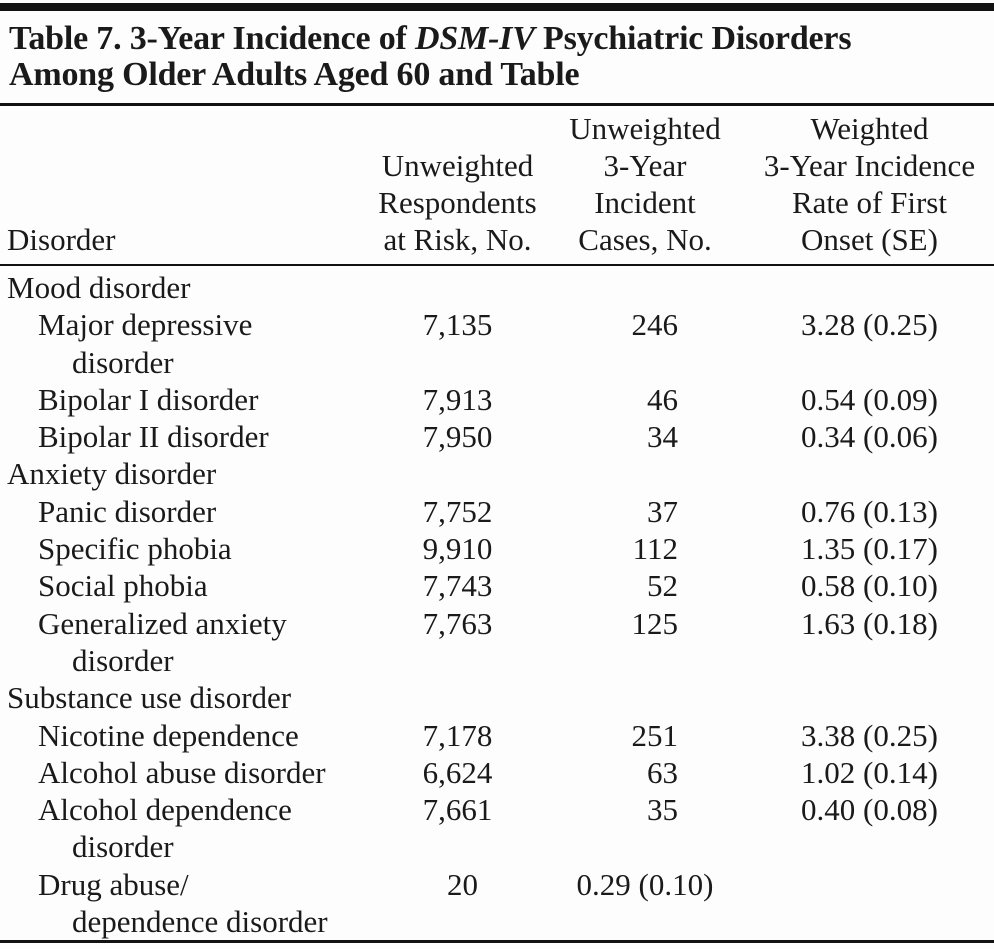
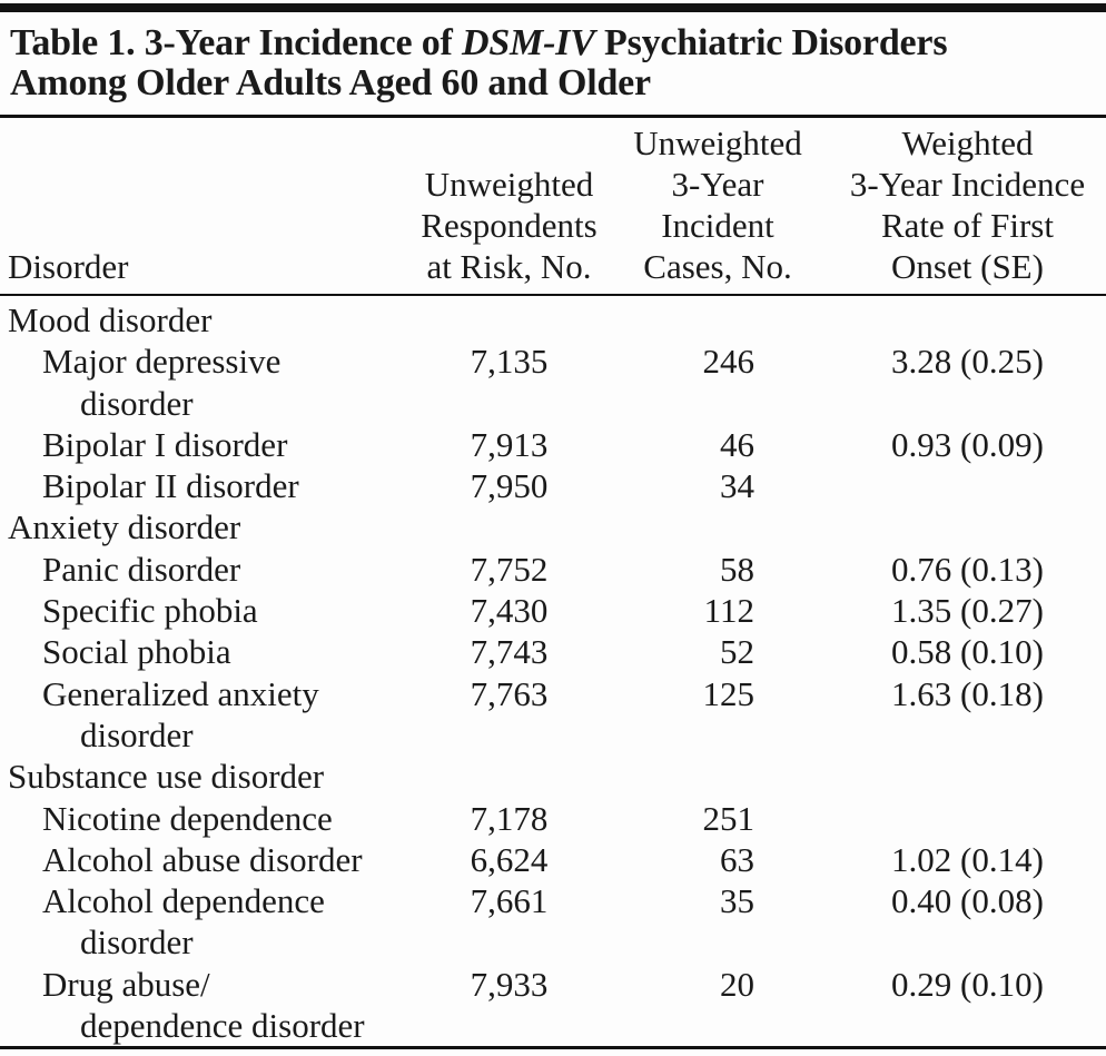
- Table 7. 3-Year Incidence of DSM-IV Psychiatric Disorders
+ Table 1. 3-Year Incidence of DSM-IV Psychiatric Disorders
- Among Older Adults Aged 60 and Table
+ Among Older Adults Aged 60 and Older
  Disorder
  Unweighted
  Respondents
  at Risk, No.
  Unweighted
  3-Year
  Incident
  Cases, No.
  Weighted
  3-Year Incidence
  Rate of First
  Onset (SE)
  Mood disorder
  Major depressive
  disorder
  7,135
  246
  3.28 (0.25)
  Bipolar I disorder
  7,913
  46
- 0.54 (0.09)
+ 0.93 (0.09)
  Bipolar II disorder
  7,950
  34
- 0.34 (0.06)
  Anxiety disorder
  Panic disorder
  7,752
- 37
+ 58
  0.76 (0.13)
  Specific phobia
- 9,910
+ 7,430
  112
- 1.35 (0.17)
+ 1.35 (0.27)
  Social phobia
  7,743
  52
  0.58 (0.10)
  Generalized anxiety
  disorder
  7,763
  125
  1.63 (0.18)
  Substance use disorder
  Nicotine dependence
  7,178
  251
- 3.38 (0.25)
  Alcohol abuse disorder
  6,624
  63
  1.02 (0.14)
  Alcohol dependence
  disorder
  7,661
  35
  0.40 (0.08)
  Drug abuse/
  dependence disorder
+ 7,933
  20
  0.29 (0.10)
